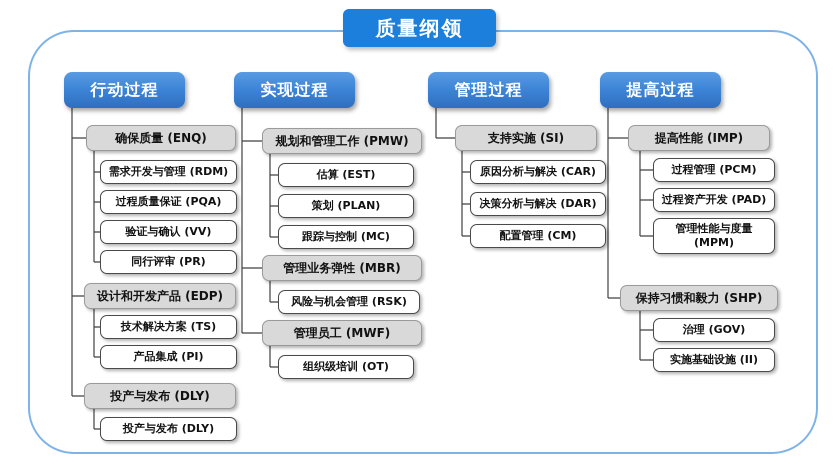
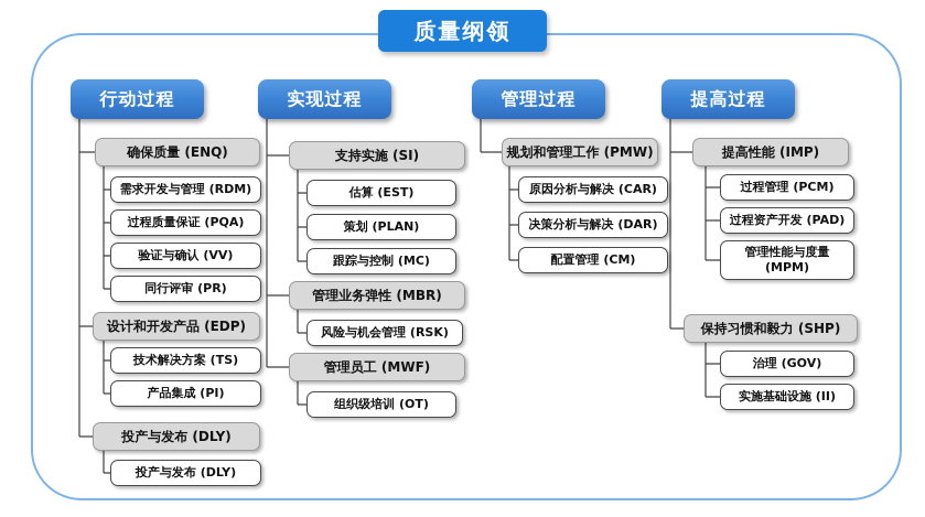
  质量纲领
  行动过程
  确保质量 (ENQ)
  需求开发与管理 (RDM)
  过程质量保证 (PQA)
  验证与确认 (VV)
  同行评审 (PR)
  设计和开发产品 (EDP)
  技术解决方案 (TS)
  产品集成 (PI)
  投产与发布 (DLY)
  投产与发布 (DLY)
  实现过程
- 规划和管理工作 (PMW)
+ 支持实施 (SI)
  估算 (EST)
  策划 (PLAN)
  跟踪与控制 (MC)
  管理业务弹性 (MBR)
  风险与机会管理 (RSK)
  管理员工 (MWF)
  组织级培训 (OT)
  管理过程
- 支持实施 (SI)
+ 规划和管理工作 (PMW)
  原因分析与解决 (CAR)
  决策分析与解决 (DAR)
  配置管理 (CM)
  提高过程
  提高性能 (IMP)
  过程管理 (PCM)
  过程资产开发 (PAD)
  管理性能与度量 (MPM)
  保持习惯和毅力 (SHP)
  治理 (GOV)
  实施基础设施 (II)
